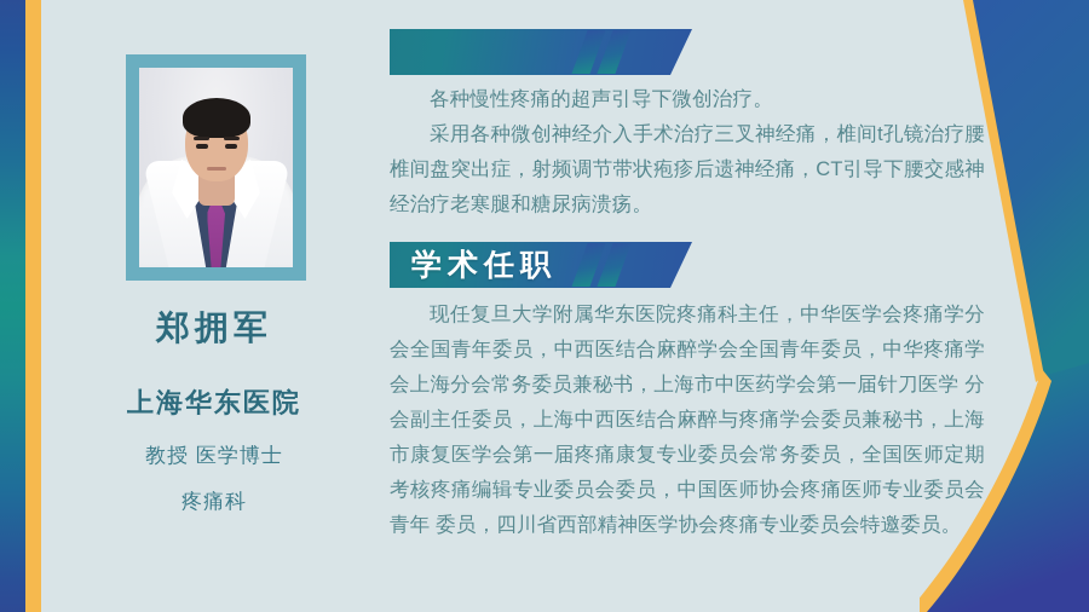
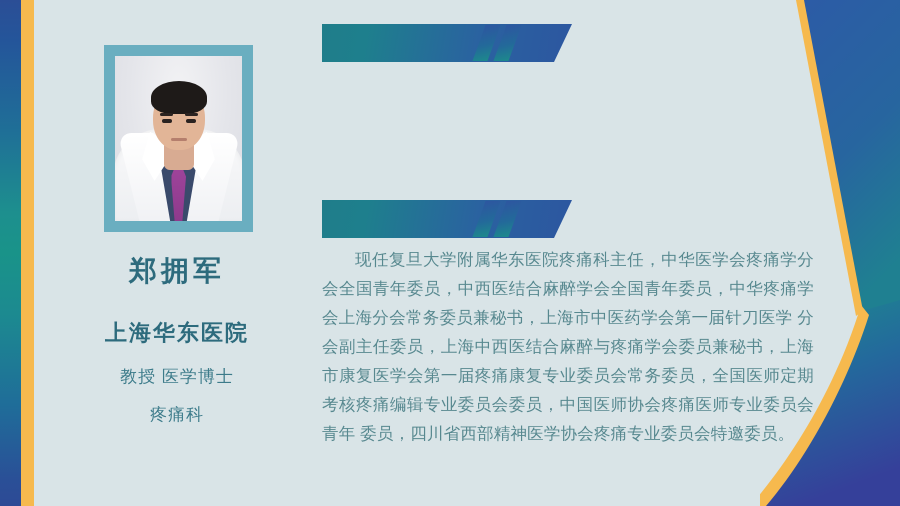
  郑拥军
  上海华东医院
  教授 医学博士
  疼痛科
- 各种慢性疼痛的超声引导下微创治疗。
- 采用各种微创神经介入手术治疗三叉神经痛，椎间t孔镜治疗腰椎间盘突出症，射频调节带状疱疹后遗神经痛，CT引导下腰交感神经治疗老寒腿和糖尿病溃疡。
- 学术任职
  现任复旦大学附属华东医院疼痛科主任，中华医学会疼痛学分会全国青年委员，中西医结合麻醉学会全国青年委员，中华疼痛学会上海分会常务委员兼秘书，上海市中医药学会第一届针刀医学 分会副主任委员，上海中西医结合麻醉与疼痛学会委员兼秘书，上海市康复医学会第一届疼痛康复专业委员会常务委员，全国医师定期考核疼痛编辑专业委员会委员，中国医师协会疼痛医师专业委员会青年 委员，四川省西部精神医学协会疼痛专业委员会特邀委员。
